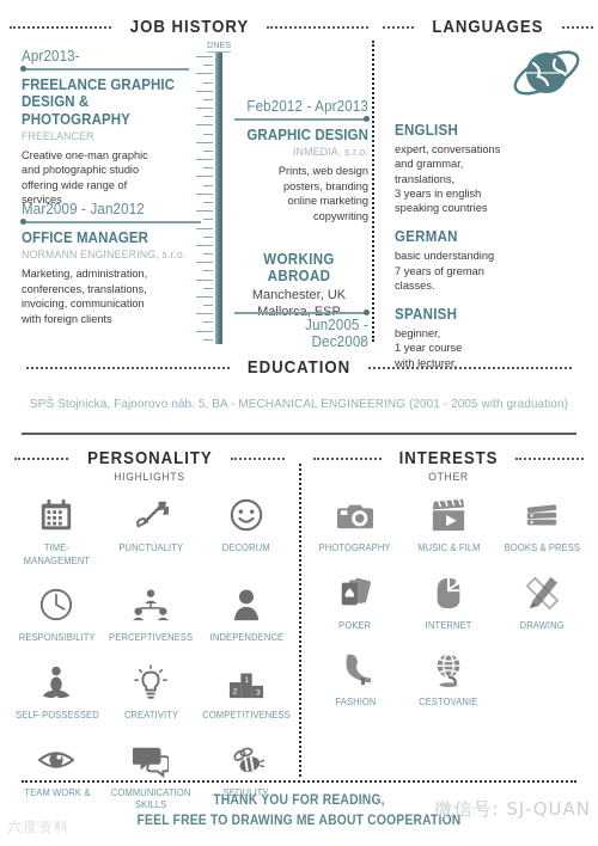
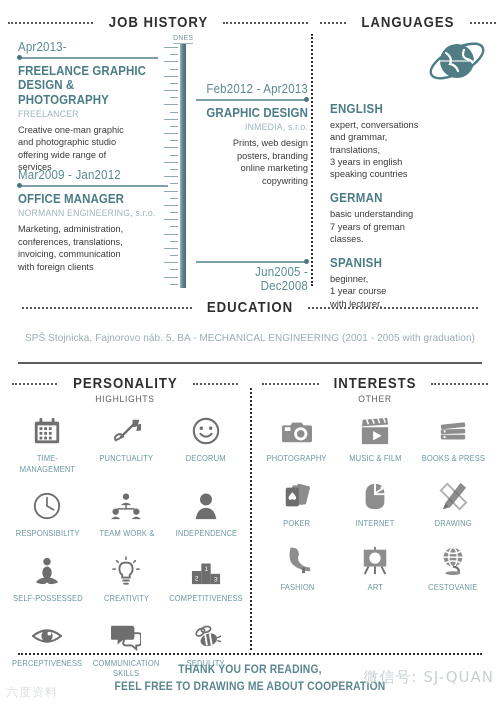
  JOB HISTORY
  LANGUAGES
  DNES
  Apr2013-
  FREELANCE GRAPHIC
  DESIGN & PHOTOGRAPHY
  FREELANCER
  Creative one-man graphic
  and photographic studio
  offering wide range of
  services
  Mar2009 - Jan2012
  OFFICE MANAGER
  NORMANN ENGINEERING, s.r.o.
  Marketing, administration,
  conferences, translations,
  invoicing, communication
  with foreign clients
  Feb2012 - Apr2013
  GRAPHIC DESIGN
  INMEDIA, s.r.o.
  Prints, web design
  posters, branding
  online marketing
  copywriting
- WORKING ABROAD
- Manchester, UK
  Jun2005 - Dec2008
  ENGLISH
  expert, conversations
  and grammar,
  translations,
  3 years in english
  speaking countries
  GERMAN
  basic understanding
  7 years of greman
  classes.
  SPANISH
  beginner,
  1 year course
  with lecturer,
  EDUCATION
  SPŠ Stojnicka, Fajnorovo náb. 5, BA - MECHANICAL ENGINEERING (2001 - 2005 with graduation)
  PERSONALITY
  HIGHLIGHTS
  INTERESTS
  OTHER
  TIME-MANAGEMENT
  PUNCTUALITY
  DECORUM
  RESPONSIBILITY
- PERCEPTIVENESS
+ TEAM WORK &
  INDEPENDENCE
  SELF-POSSESSED
  CREATIVITY
  COMPETITIVENESS
- TEAM WORK &
+ PERCEPTIVENESS
  COMMUNICATION
  SKILLS
  SEDULITY
  PHOTOGRAPHY
  MUSIC & FILM
  BOOKS & PRESS
  POKER
  INTERNET
  DRAWING
  FASHION
+ ART
  CESTOVANIE
  THANK YOU FOR READING,
  FEEL FREE TO DRAWING ME ABOUT COOPERATION
  微信号: SJ-QUAN
  六度资料
